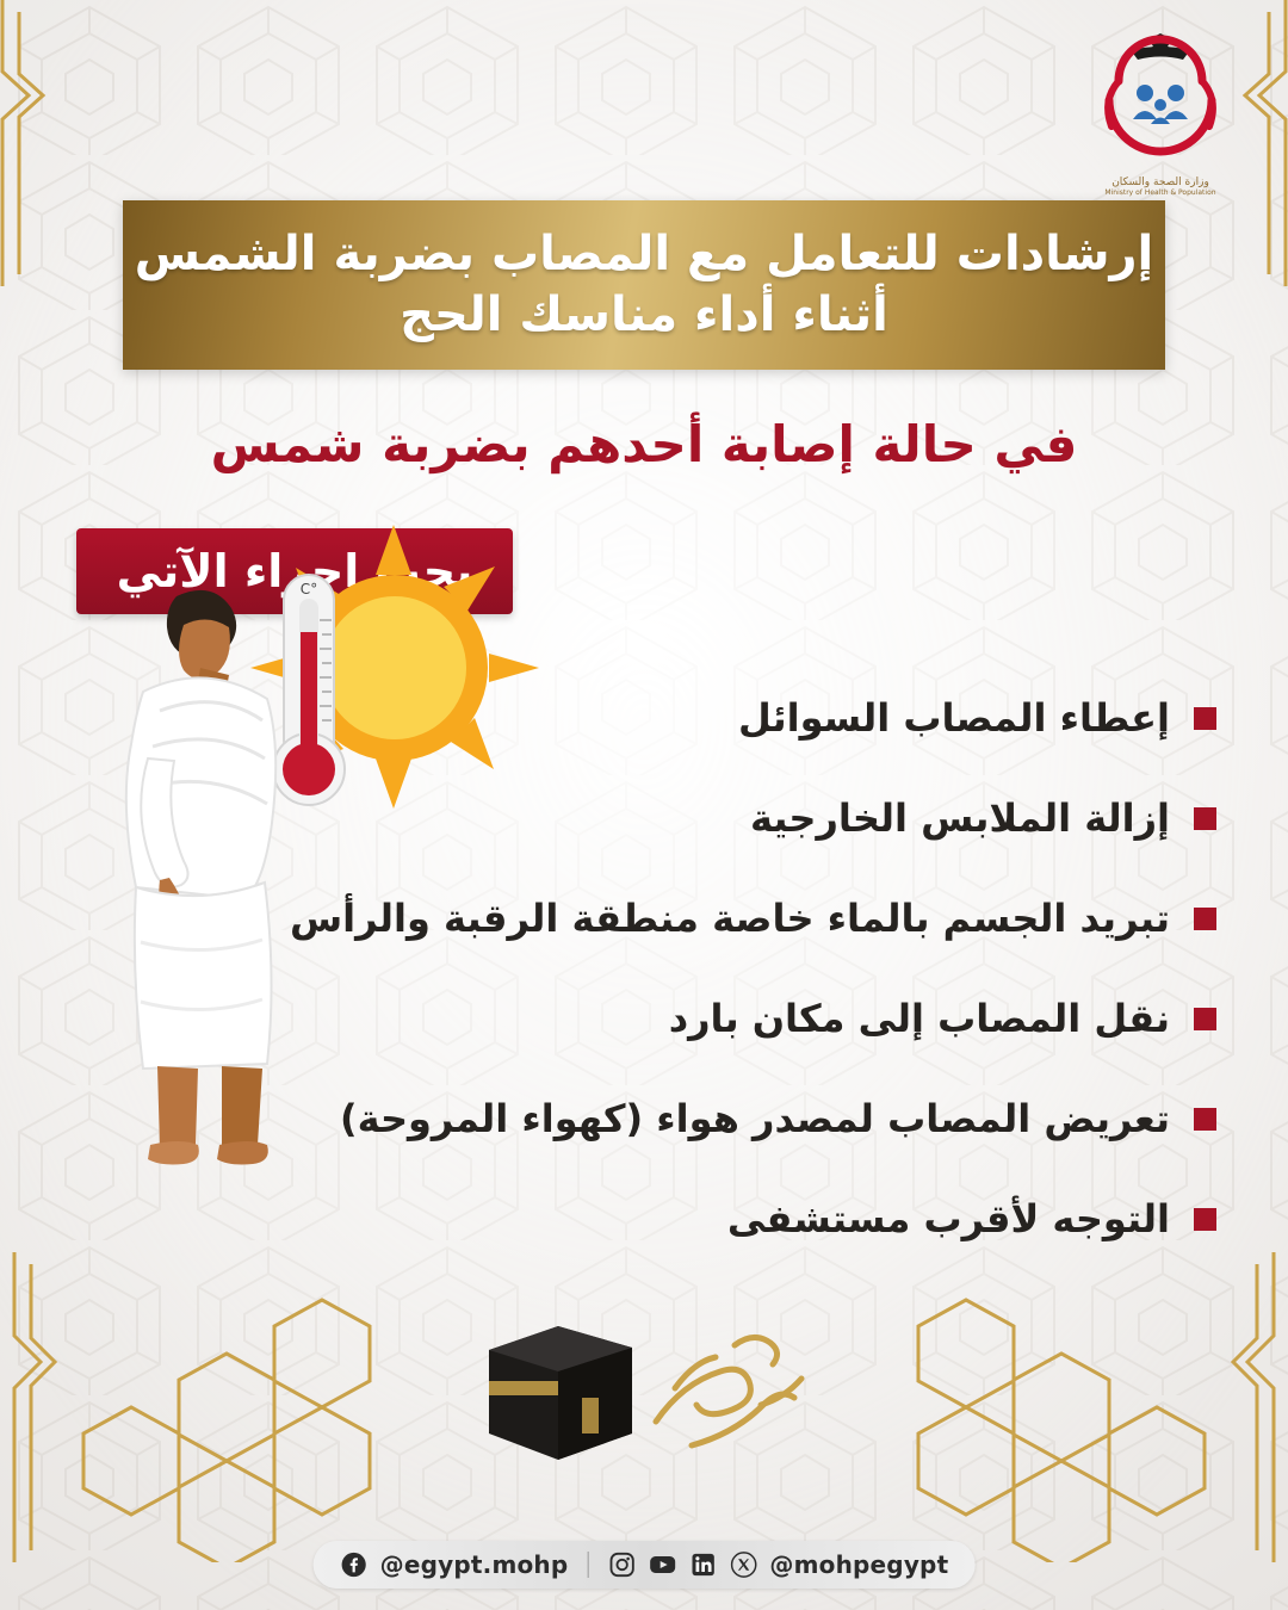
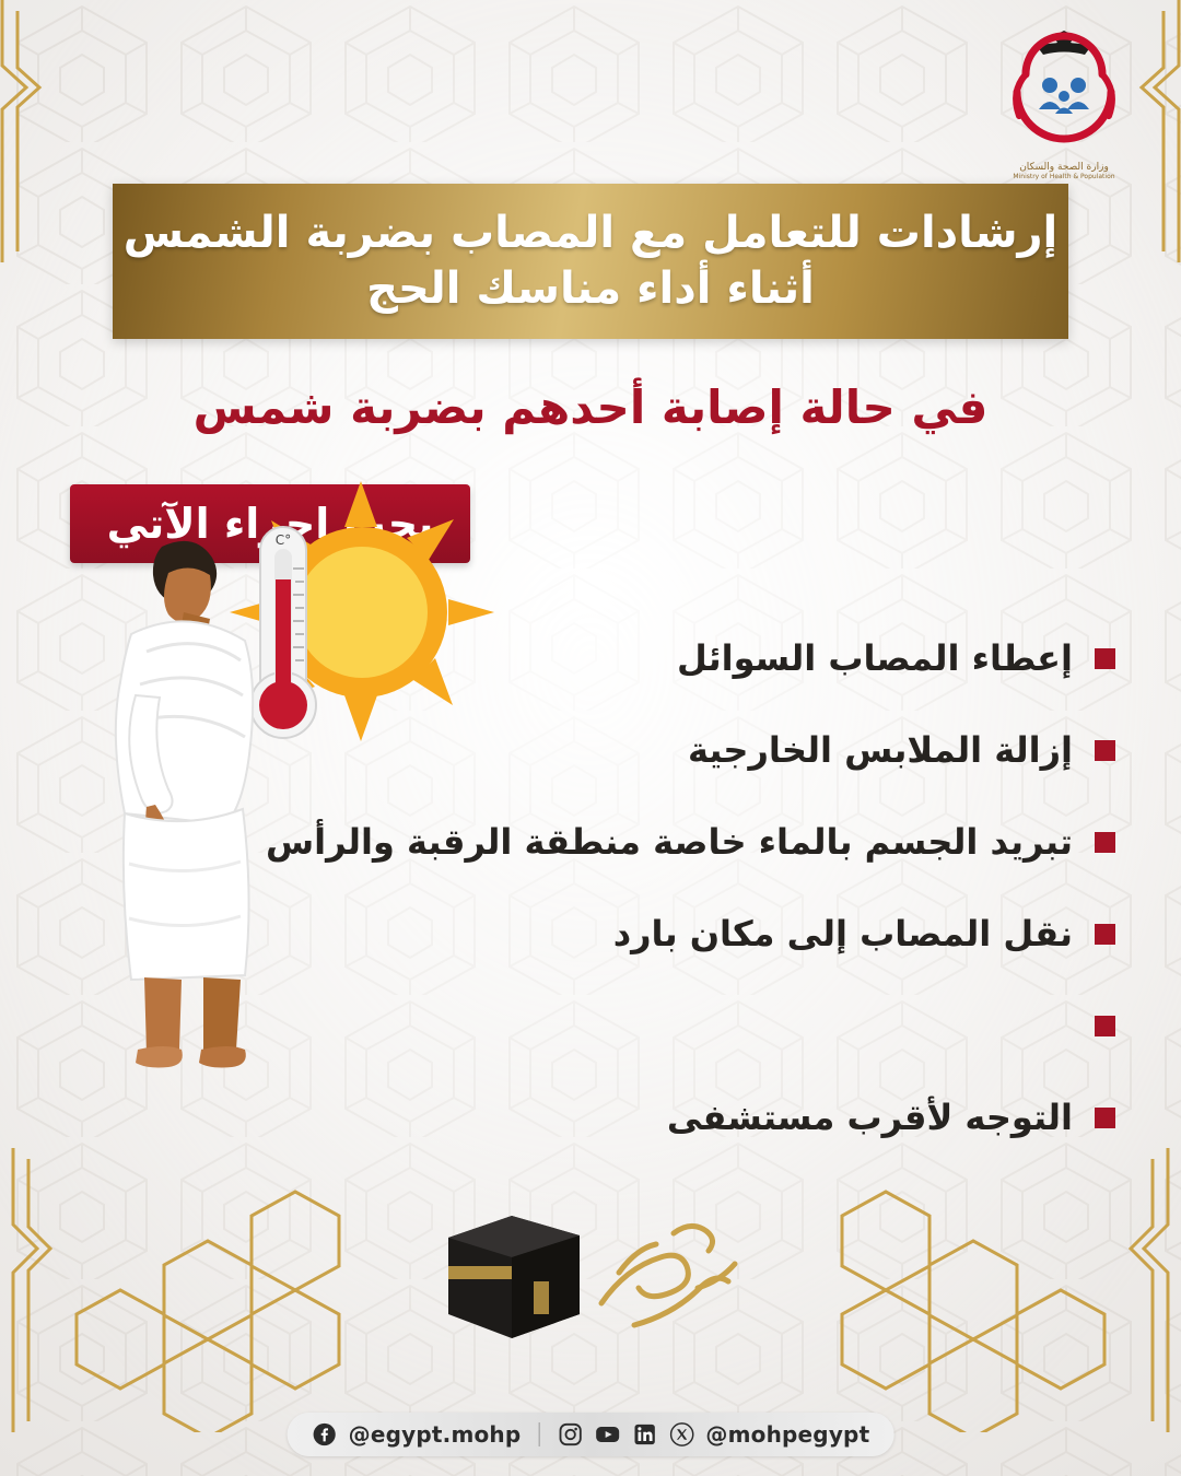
  وزارة الصحة والسكان
  إرشادات للتعامل مع المصاب بضربة الشمس
  أثناء أداء مناسك الحج
  في حالة إصابة أحدهم بضربة شمس
  يج إجراء الآتي
  إعطاء المصاب السوائل
  إزالة الملابس الخارجية
  تبريد الجسم بالماء خاصة منطقة الرقبة والرأس
  نقل المصاب إلى مكان بارد
- تعريض المصاب لمصدر هواء (كهواء المروحة)
  التوجه لأقرب مستشفى
  °C
  @egypt.mohp
  @mohpegypt
